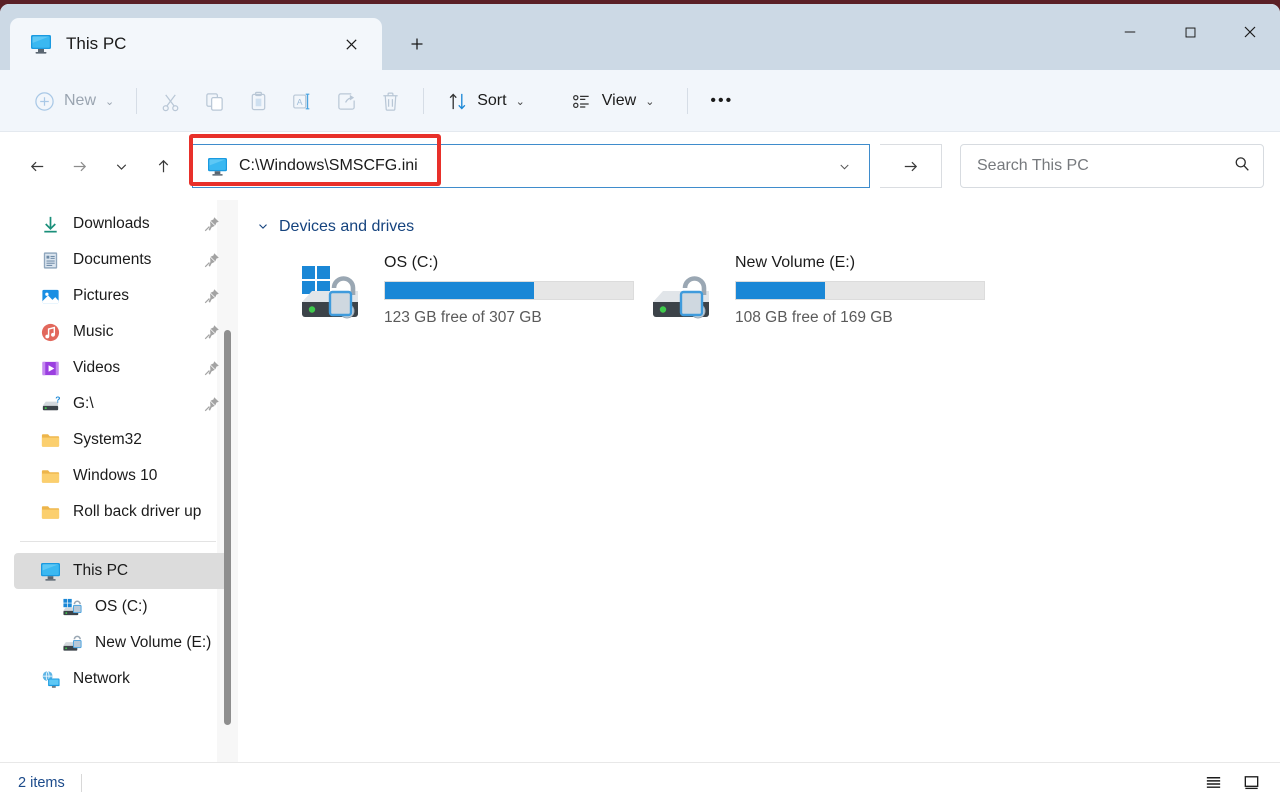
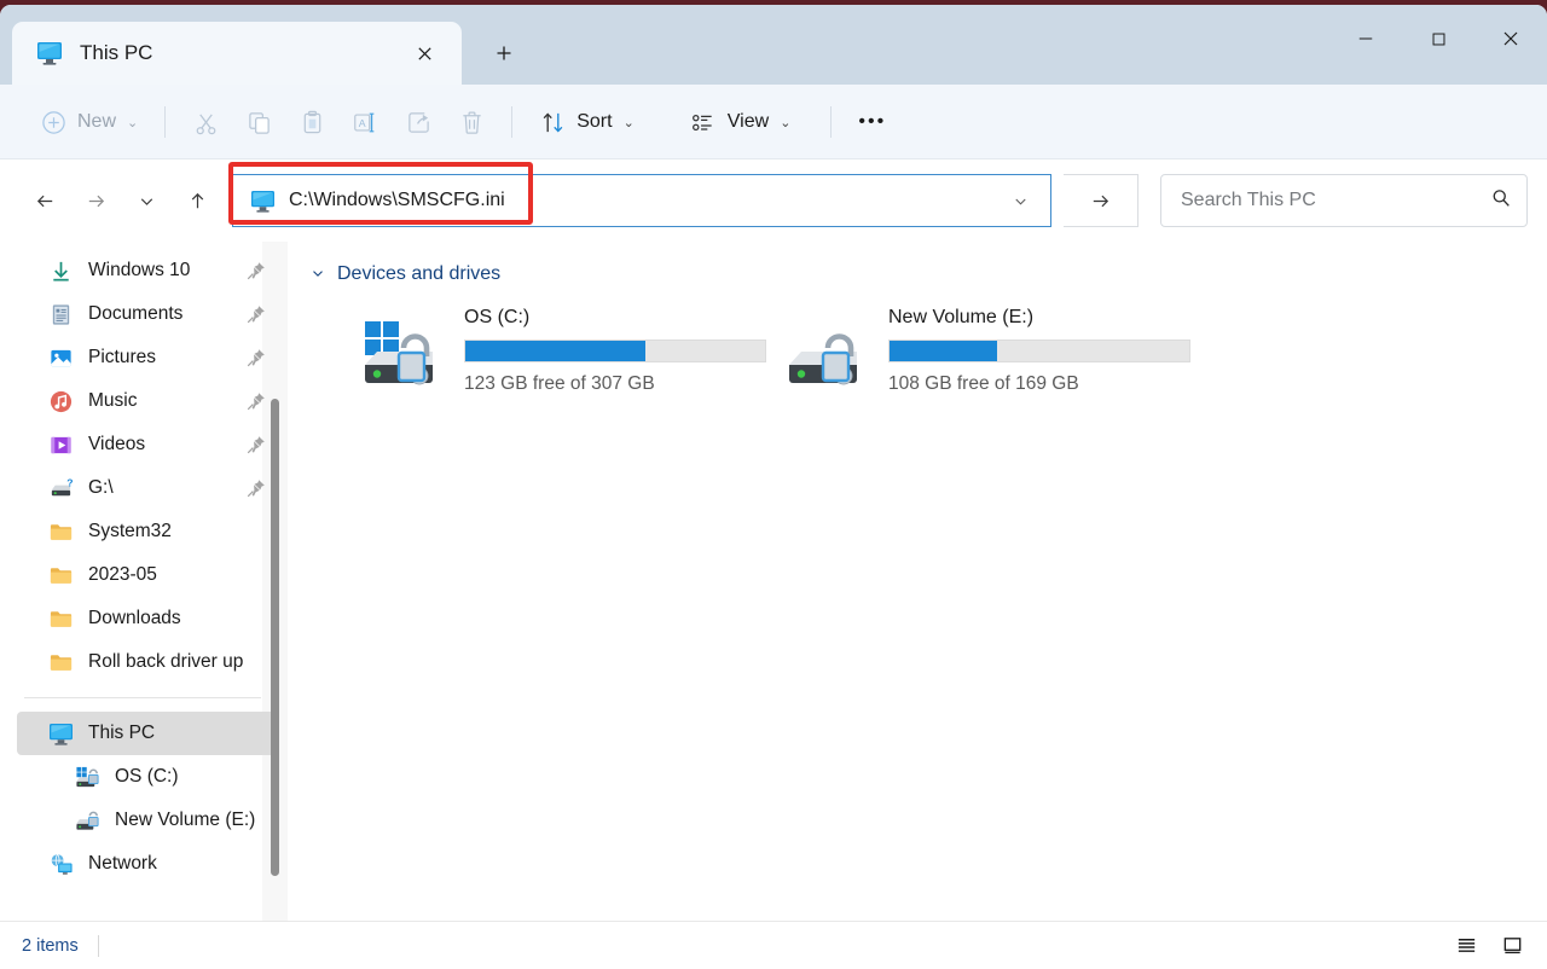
  This PC
  New
  ⌄
  A
  Sort
  ⌄
  View
  ⌄
  •••
  C:\Windows\SMSCFG.ini
  Search This PC
- Downloads
+ Windows 10
  Documents
  Pictures
  Music
  Videos
  ?
  G:\
  System32
+ 2023-05
- Windows 10
+ Downloads
  Roll back driver up
  This PC
  OS (C:)
  New Volume (E:)
  Network
  Devices and drives
  OS (C:)
  123 GB free of 307 GB
  New Volume (E:)
  108 GB free of 169 GB
  2 items
